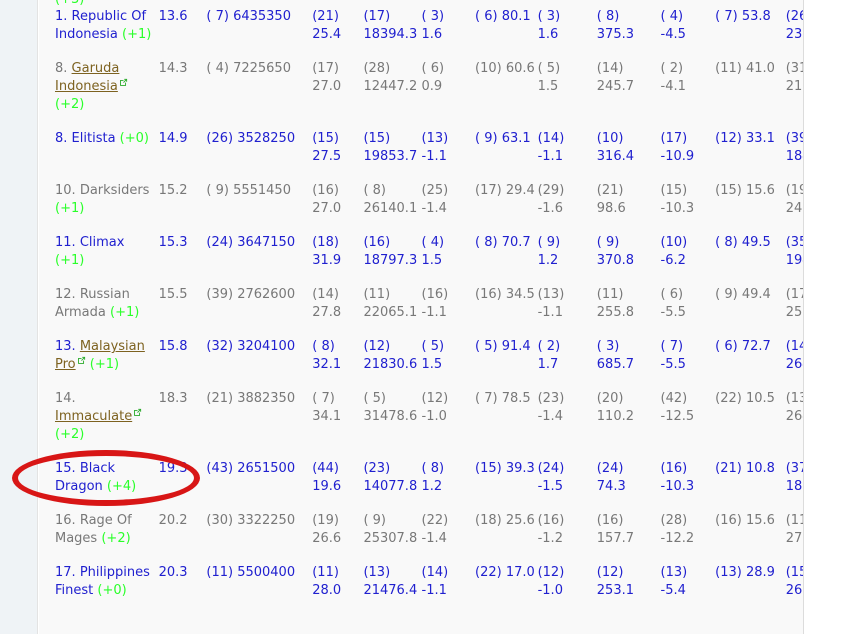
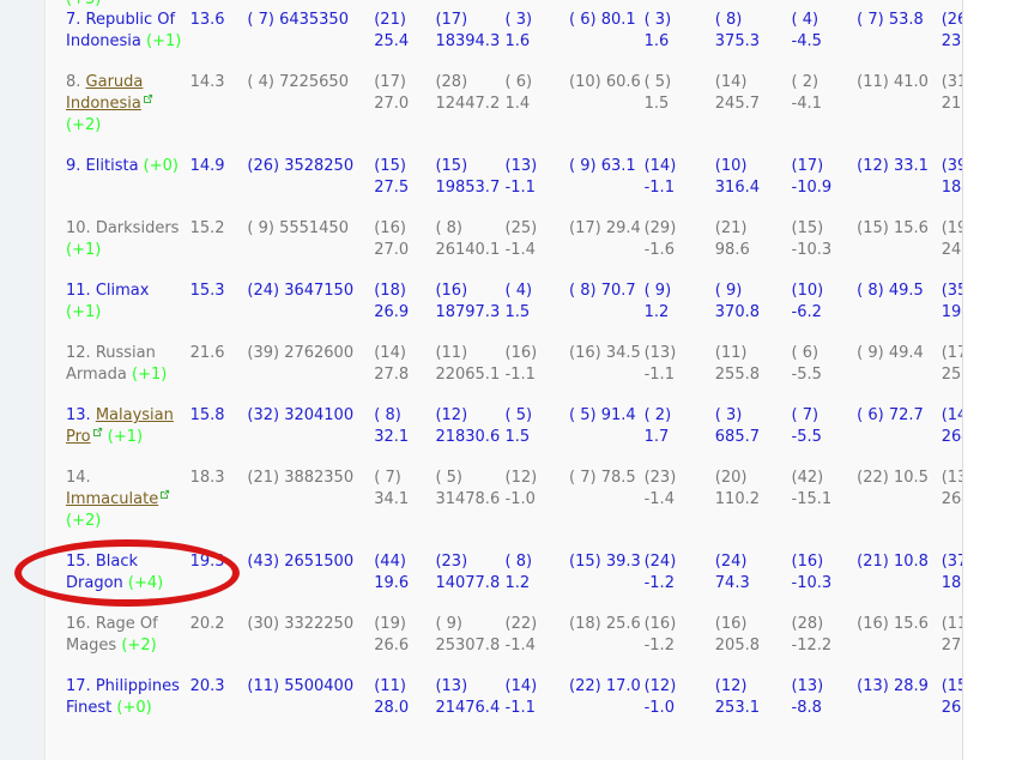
- 1. Republic Of Indonesia (+1)	13.6	( 7) 6435350	(21)25.4	(17)18394.3	( 3)1.6	( 6) 80.1	( 3)1.6	( 8)375.3	( 4)-4.5	( 7) 53.8	(2623
+ 7. Republic Of Indonesia (+1)	13.6	( 7) 6435350	(21)25.4	(17)18394.3	( 3)1.6	( 6) 80.1	( 3)1.6	( 8)375.3	( 4)-4.5	( 7) 53.8	(2623
- 8. Garuda Indonesia (+2)	14.3	( 4) 7225650	(17)27.0	(28)12447.2	( 6)0.9	(10) 60.6	( 5)1.5	(14)245.7	( 2)-4.1	(11) 41.0	(3121
+ 8. Garuda Indonesia (+2)	14.3	( 4) 7225650	(17)27.0	(28)12447.2	( 6)1.4	(10) 60.6	( 5)1.5	(14)245.7	( 2)-4.1	(11) 41.0	(3121
- 8. Elitista (+0)	14.9	(26) 3528250	(15)27.5	(15)19853.7	(13)-1.1	( 9) 63.1	(14)-1.1	(10)316.4	(17)-10.9	(12) 33.1	(3918
+ 9. Elitista (+0)	14.9	(26) 3528250	(15)27.5	(15)19853.7	(13)-1.1	( 9) 63.1	(14)-1.1	(10)316.4	(17)-10.9	(12) 33.1	(3918
  10. Darksiders (+1)	15.2	( 9) 5551450	(16)27.0	( 8)26140.1	(25)-1.4	(17) 29.4	(29)-1.6	(21)98.6	(15)-10.3	(15) 15.6	(1924
- 11. Climax (+1)	15.3	(24) 3647150	(18)31.9	(16)18797.3	( 4)1.5	( 8) 70.7	( 9)1.2	( 9)370.8	(10)-6.2	( 8) 49.5	(3519
+ 11. Climax (+1)	15.3	(24) 3647150	(18)26.9	(16)18797.3	( 4)1.5	( 8) 70.7	( 9)1.2	( 9)370.8	(10)-6.2	( 8) 49.5	(3519
- 12. Russian Armada (+1)	15.5	(39) 2762600	(14)27.8	(11)22065.1	(16)-1.1	(16) 34.5	(13)-1.1	(11)255.8	( 6)-5.5	( 9) 49.4	(1725
+ 12. Russian Armada (+1)	21.6	(39) 2762600	(14)27.8	(11)22065.1	(16)-1.1	(16) 34.5	(13)-1.1	(11)255.8	( 6)-5.5	( 9) 49.4	(1725
  13. Malaysian Pro (+1)	15.8	(32) 3204100	( 8)32.1	(12)21830.6	( 5)1.5	( 5) 91.4	( 2)1.7	( 3)685.7	( 7)-5.5	( 6) 72.7	(1426
- 14. Immaculate (+2)	18.3	(21) 3882350	( 7)34.1	( 5)31478.6	(12)-1.0	( 7) 78.5	(23)-1.4	(20)110.2	(42)-12.5	(22) 10.5	(1326
+ 14. Immaculate (+2)	18.3	(21) 3882350	( 7)34.1	( 5)31478.6	(12)-1.0	( 7) 78.5	(23)-1.4	(20)110.2	(42)-15.1	(22) 10.5	(1326
- 15. Black Dragon (+4)	19.3	(43) 2651500	(44)19.6	(23)14077.8	( 8)1.2	(15) 39.3	(24)-1.5	(24)74.3	(16)-10.3	(21) 10.8	(3718
+ 15. Black Dragon (+4)	19.3	(43) 2651500	(44)19.6	(23)14077.8	( 8)1.2	(15) 39.3	(24)-1.2	(24)74.3	(16)-10.3	(21) 10.8	(3718
- 16. Rage Of Mages (+2)	20.2	(30) 3322250	(19)26.6	( 9)25307.8	(22)-1.4	(18) 25.6	(16)-1.2	(16)157.7	(28)-12.2	(16) 15.6	(1127
+ 16. Rage Of Mages (+2)	20.2	(30) 3322250	(19)26.6	( 9)25307.8	(22)-1.4	(18) 25.6	(16)-1.2	(16)205.8	(28)-12.2	(16) 15.6	(1127
- 17. Philippines Finest (+0)	20.3	(11) 5500400	(11)28.0	(13)21476.4	(14)-1.1	(22) 17.0	(12)-1.0	(12)253.1	(13)-5.4	(13) 28.9	(1526
+ 17. Philippines Finest (+0)	20.3	(11) 5500400	(11)28.0	(13)21476.4	(14)-1.1	(22) 17.0	(12)-1.0	(12)253.1	(13)-8.8	(13) 28.9	(1526
